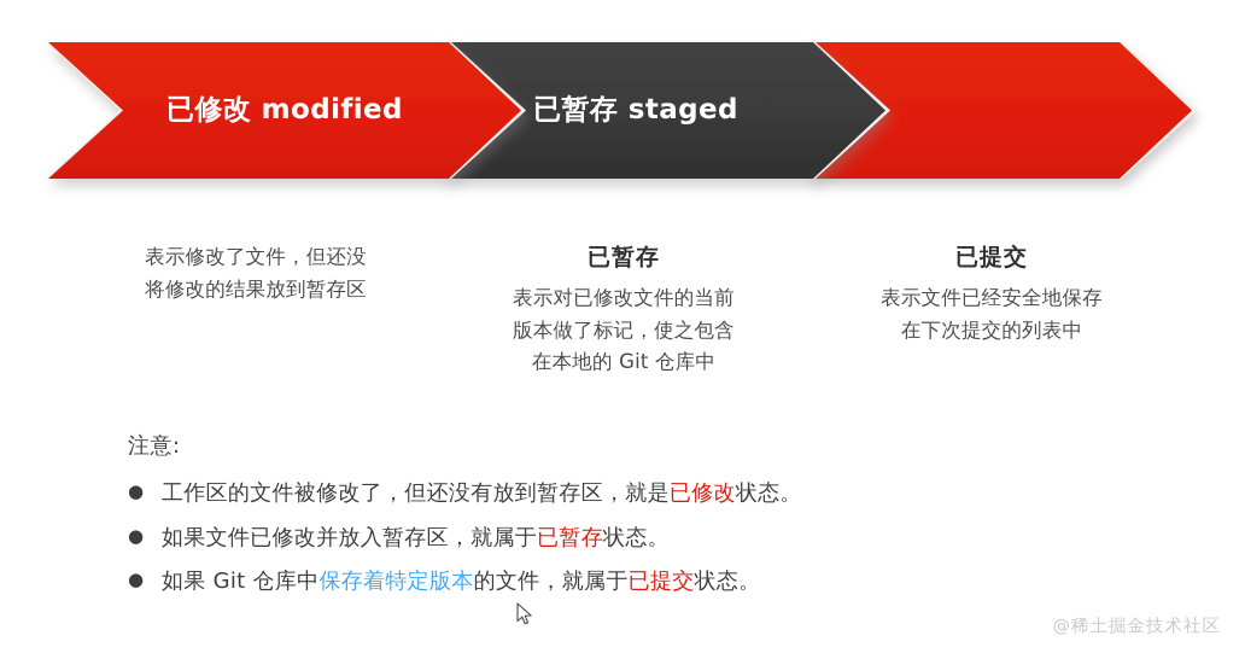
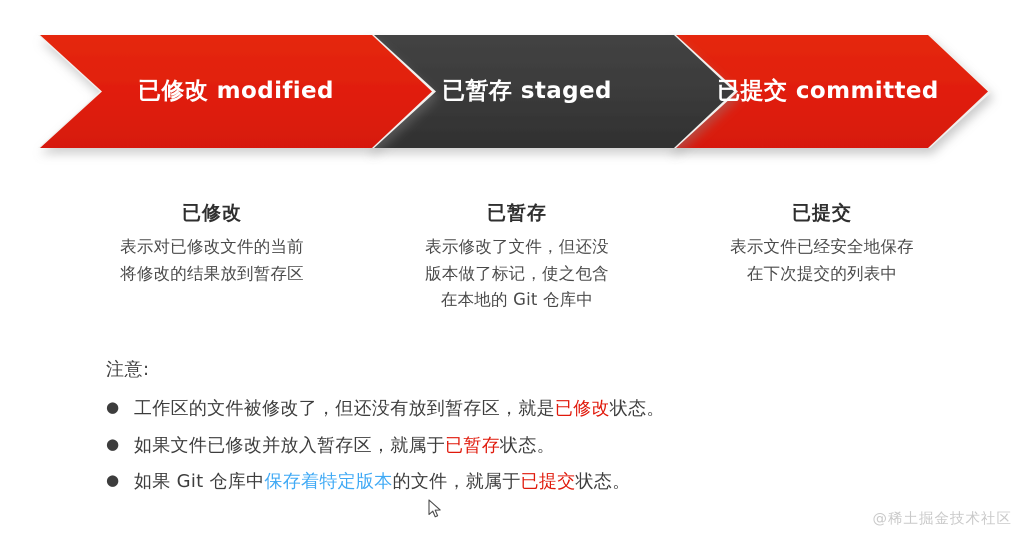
  已修改 modified
  已暂存 staged
+ 已提交 committed
+ 已修改
- 表示修改了文件，但还没
+ 表示对已修改文件的当前
  将修改的结果放到暂存区
  已暂存
- 表示对已修改文件的当前
+ 表示修改了文件，但还没
  版本做了标记，使之包含
  在本地的 Git 仓库中
  已提交
  表示文件已经安全地保存
  在下次提交的列表中
  注意:
  ●
  工作区的文件被修改了，但还没有放到暂存区，就是已修改状态。
  ●
  如果文件已修改并放入暂存区，就属于已暂存状态。
  ●
  如果 Git 仓库中保存着特定版本的文件，就属于已提交状态。
  @稀土掘金技术社区
